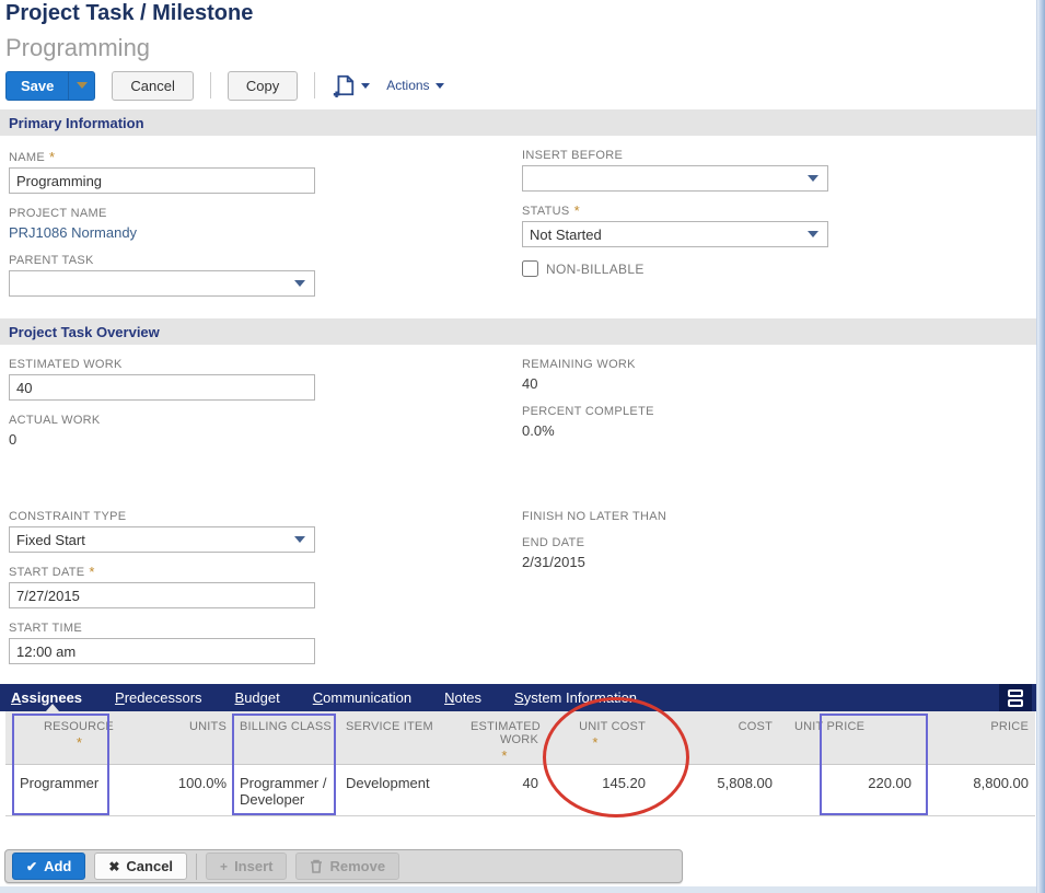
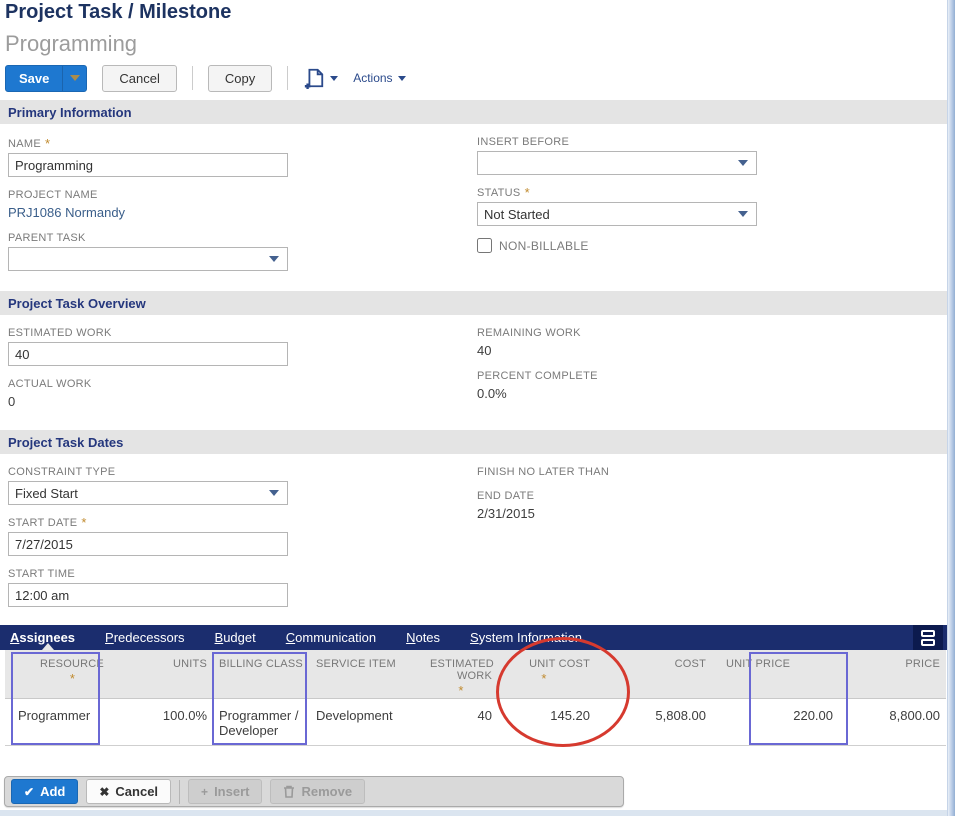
  Project Task / Milestone
  Programming
  Save
  Cancel
  Copy
  Actions
  Primary Information
  NAME
  *
  Programming
  PROJECT NAME
  PRJ1086 Normandy
  PARENT TASK
  INSERT BEFORE
  STATUS
  *
  Not Started
  NON-BILLABLE
  Project Task Overview
  ESTIMATED WORK
  40
  ACTUAL WORK
  0
  REMAINING WORK
  40
  PERCENT COMPLETE
  0.0%
+ Project Task Dates
  CONSTRAINT TYPE
  Fixed Start
  START DATE
  *
  7/27/2015
  START TIME
  12:00 am
  FINISH NO LATER THAN
  END DATE
  2/31/2015
  Assignees
  Predecessors
  Budget
  Communication
  Notes
  System Information
  	RESOURCE*	UNITS	BILLING CLASS	SERVICE ITEM	ESTIMATED WORK*	UNIT COST*	COST	UNIT PRICE	PRICE
  	Programmer	100.0%	Programmer / Developer	Development	40	145.20	5,808.00	220.00	8,800.00
  ✔
  Add
  ✖
  Cancel
  +
  Insert
  Remove
